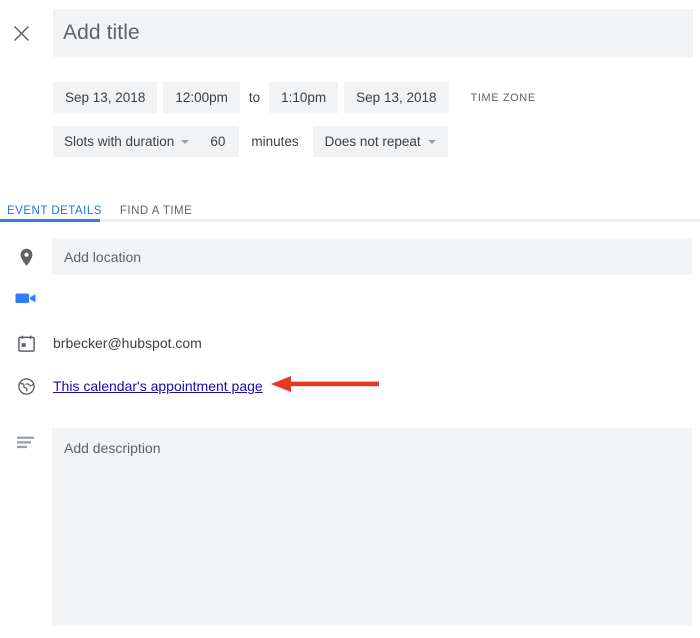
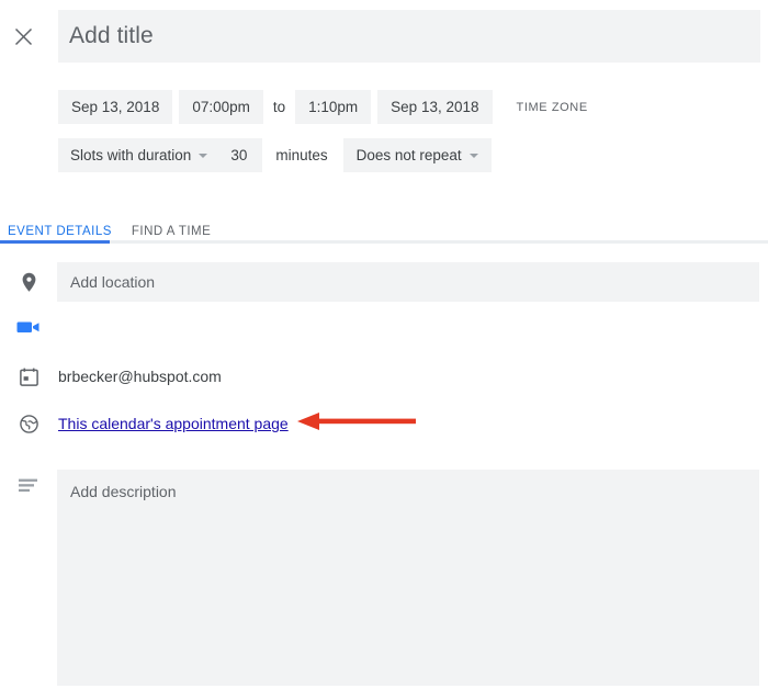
  Add title
  Sep 13, 2018
- 12:00pm
+ 07:00pm
  to
  1:10pm
  Sep 13, 2018
  TIME ZONE
  Slots with duration
- 60
+ 30
  minutes
  Does not repeat
  EVENT DETAILS
  FIND A TIME
  Add location
  brbecker@hubspot.com
  This calendar's appointment page
  Add description
